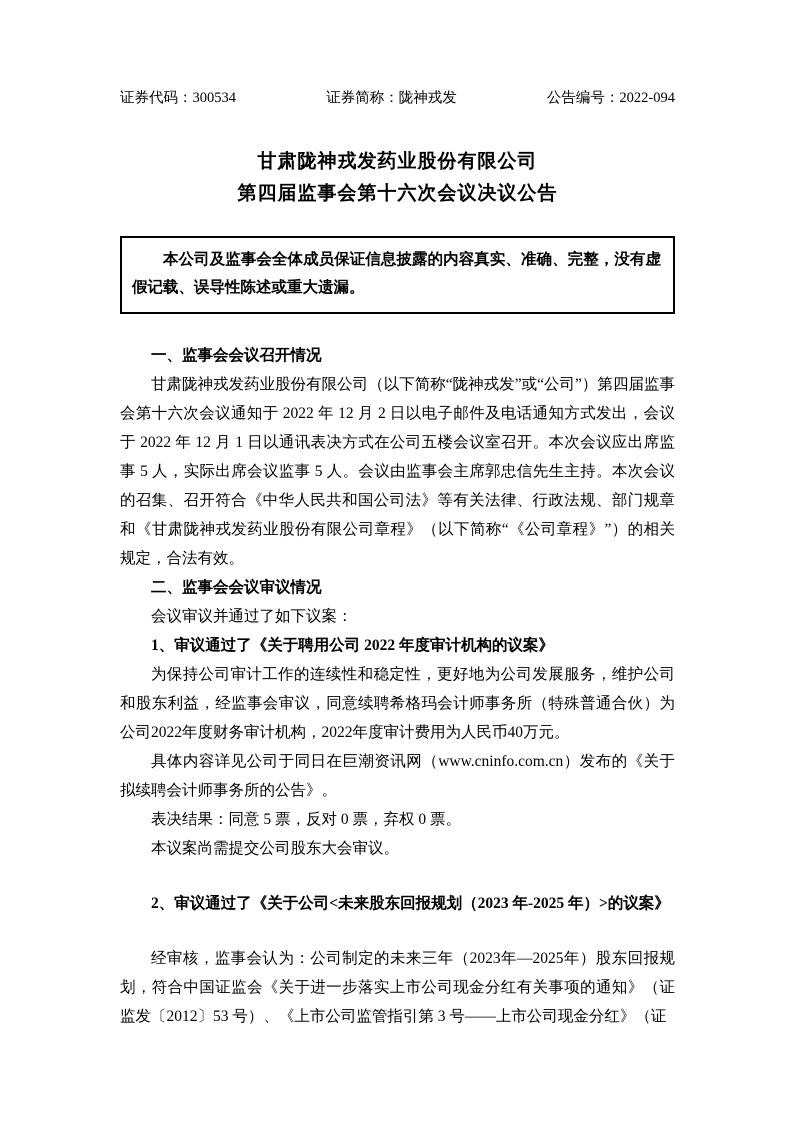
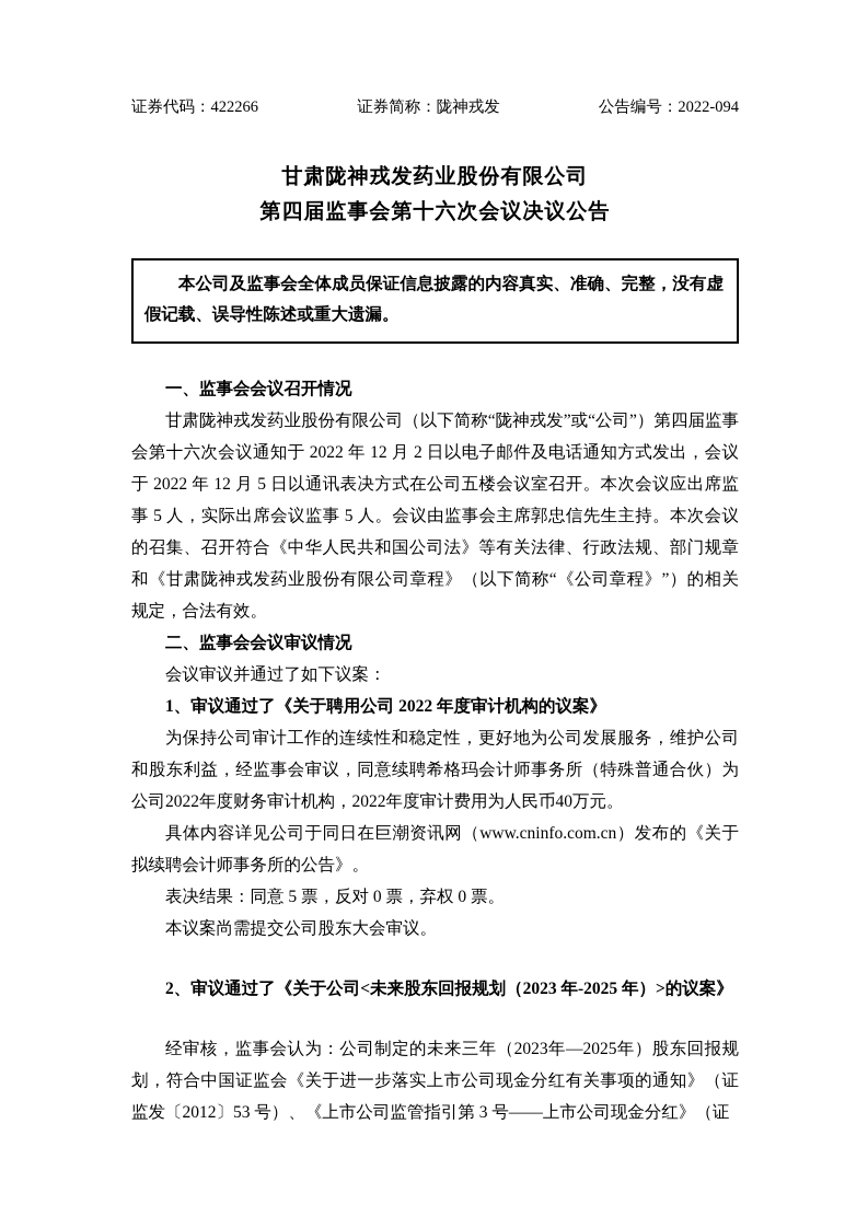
- 证券代码：300534
+ 证券代码：422266
  证券简称：陇神戎发
  公告编号：2022-094
  甘肃陇神戎发药业股份有限公司
  第四届监事会第十六次会议决议公告
  本公司及监事会全体成员保证信息披露的内容真实、准确、完整，没有虚假记载、误导性陈述或重大遗漏。
  一、监事会会议召开情况
- 甘肃陇神戎发药业股份有限公司（以下简称“陇神戎发”或“公司”）第四届监事会第十六次会议通知于 2022 年 12 月 2 日以电子邮件及电话通知方式发出，会议于 2022 年 12 月 1 日以通讯表决方式在公司五楼会议室召开。本次会议应出席监事 5 人，实际出席会议监事 5 人。会议由监事会主席郭忠信先生主持。本次会议的召集、召开符合《中华人民共和国公司法》等有关法律、行政法规、部门规章和《甘肃陇神戎发药业股份有限公司章程》（以下简称“《公司章程》”）的相关规定，合法有效。
+ 甘肃陇神戎发药业股份有限公司（以下简称“陇神戎发”或“公司”）第四届监事会第十六次会议通知于 2022 年 12 月 2 日以电子邮件及电话通知方式发出，会议于 2022 年 12 月 5 日以通讯表决方式在公司五楼会议室召开。本次会议应出席监事 5 人，实际出席会议监事 5 人。会议由监事会主席郭忠信先生主持。本次会议的召集、召开符合《中华人民共和国公司法》等有关法律、行政法规、部门规章和《甘肃陇神戎发药业股份有限公司章程》（以下简称“《公司章程》”）的相关规定，合法有效。
  二、监事会会议审议情况
  会议审议并通过了如下议案：
  1、审议通过了《关于聘用公司 2022 年度审计机构的议案》
  为保持公司审计工作的连续性和稳定性，更好地为公司发展服务，维护公司和股东利益，经监事会审议，同意续聘希格玛会计师事务所（特殊普通合伙）为公司2022年度财务审计机构，2022年度审计费用为人民币40万元。
  具体内容详见公司于同日在巨潮资讯网（www.cninfo.com.cn）发布的《关于拟续聘会计师事务所的公告》。
  表决结果：同意 5 票，反对 0 票，弃权 0 票。
  本议案尚需提交公司股东大会审议。
  2、审议通过了《关于公司<未来股东回报规划（2023 年-2025 年）>的议案》
  经审核，监事会认为：公司制定的未来三年（2023年—2025年）股东回报规划，符合中国证监会《关于进一步落实上市公司现金分红有关事项的通知》（证监发〔2012〕53 号）、《上市公司监管指引第 3 号——上市公司现金分红》（证
